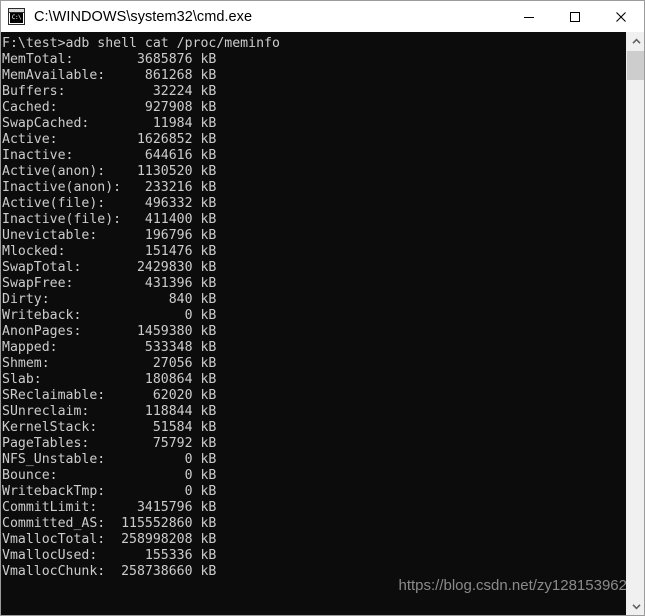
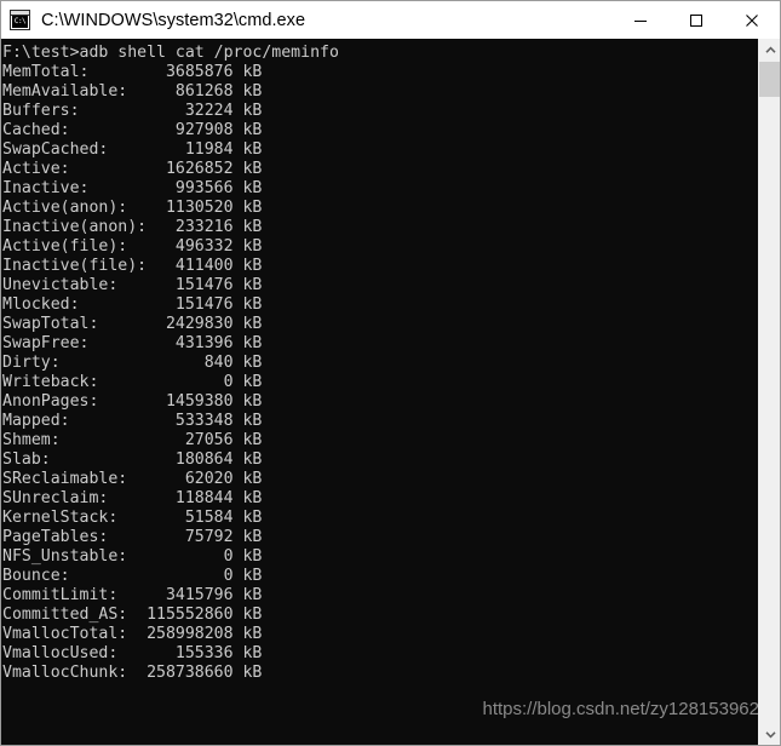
  C:\WINDOWS\system32\cmd.exe
  F:\test>adb shell cat /proc/meminfo
  MemTotal: 3685876 kB
  MemAvailable: 861268 kB
  Buffers: 32224 kB
  Cached: 927908 kB
  SwapCached: 11984 kB
  Active: 1626852 kB
- Inactive: 644616 kB
+ Inactive: 993566 kB
  Active(anon): 1130520 kB
  Inactive(anon): 233216 kB
  Active(file): 496332 kB
  Inactive(file): 411400 kB
- Unevictable: 196796 kB
+ Unevictable: 151476 kB
  Mlocked: 151476 kB
  SwapTotal: 2429830 kB
  SwapFree: 431396 kB
  Dirty: 840 kB
  Writeback: 0 kB
  AnonPages: 1459380 kB
  Mapped: 533348 kB
  Shmem: 27056 kB
  Slab: 180864 kB
  SReclaimable: 62020 kB
  SUnreclaim: 118844 kB
  KernelStack: 51584 kB
  PageTables: 75792 kB
  NFS_Unstable: 0 kB
  Bounce: 0 kB
- WritebackTmp: 0 kB
  CommitLimit: 3415796 kB
  Committed_AS: 115552860 kB
  VmallocTotal: 258998208 kB
  VmallocUsed: 155336 kB
  VmallocChunk: 258738660 kB
  https://blog.csdn.net/zy128153962
